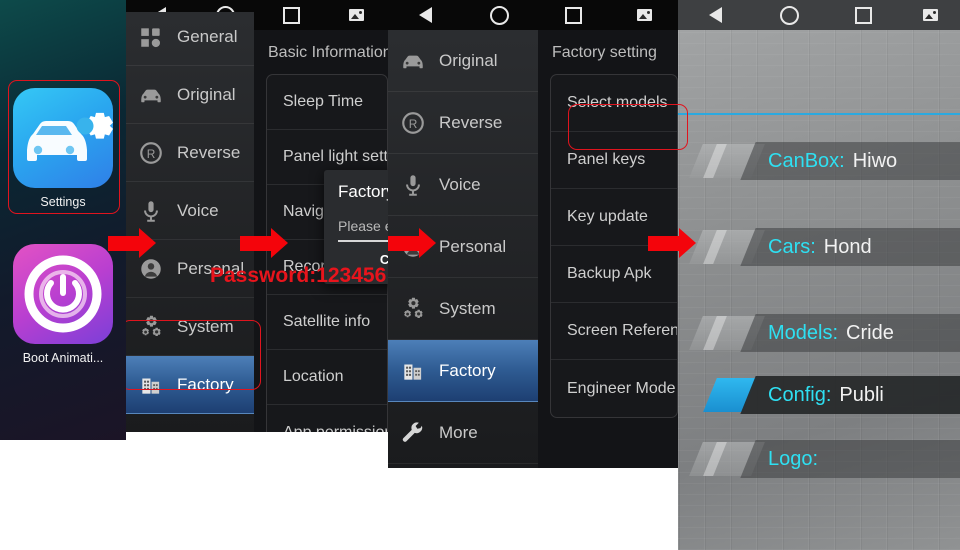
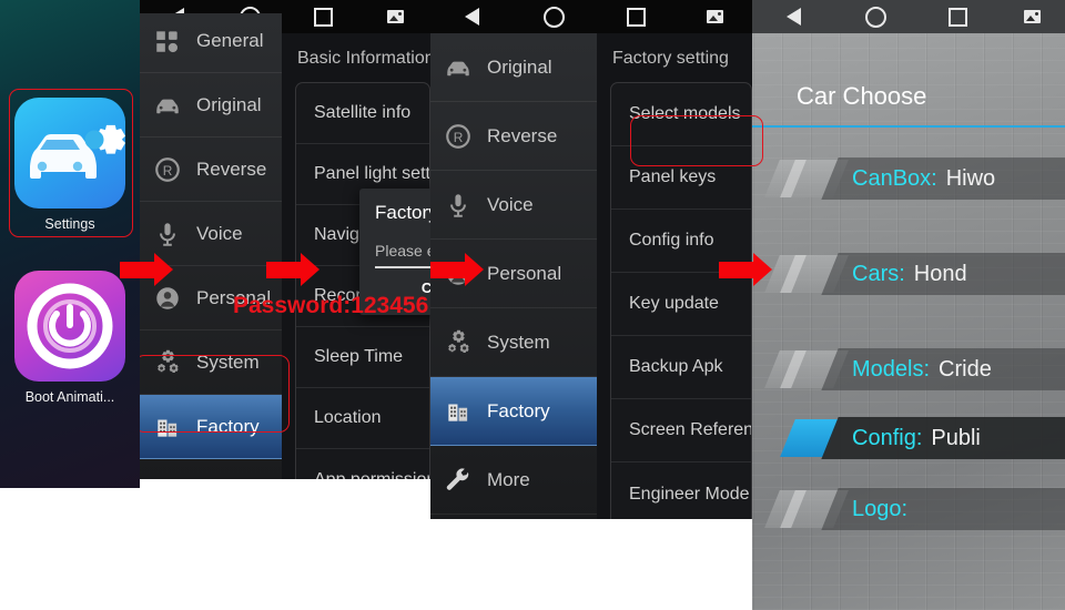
  Settings
  Boot Animati...
  General
  Original
  R
  Reverse
  Voice
  Personal
  System
  Factory
  Basic Informatio
- Sleep Time
+ Satellite info
  Panel light sett
- Satellite info
+ Sleep Time
  Location
  Factor
  Please
  Original
  R
  Reverse
  Voice
  Personal
  System
  Factory
  More
  Factory setting
  Select models
  Panel keys
+ Config info
  Key update
  Backup Apk
  Screen Referen
  Engineer Mode
+ Car Choose
  CanBox:
  Hiwo
  Cars:
  Hond
  Models:
  Cride
  Config:
  Publi
  Logo:
  Password:123456
